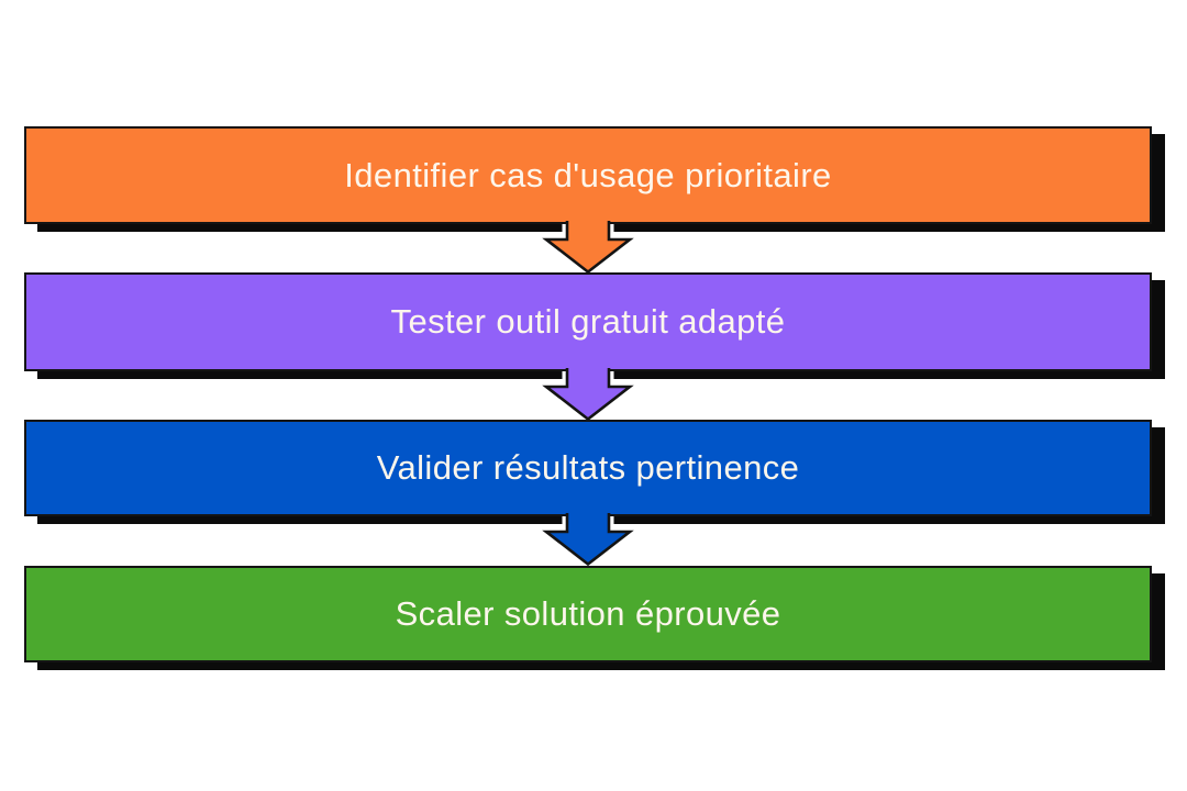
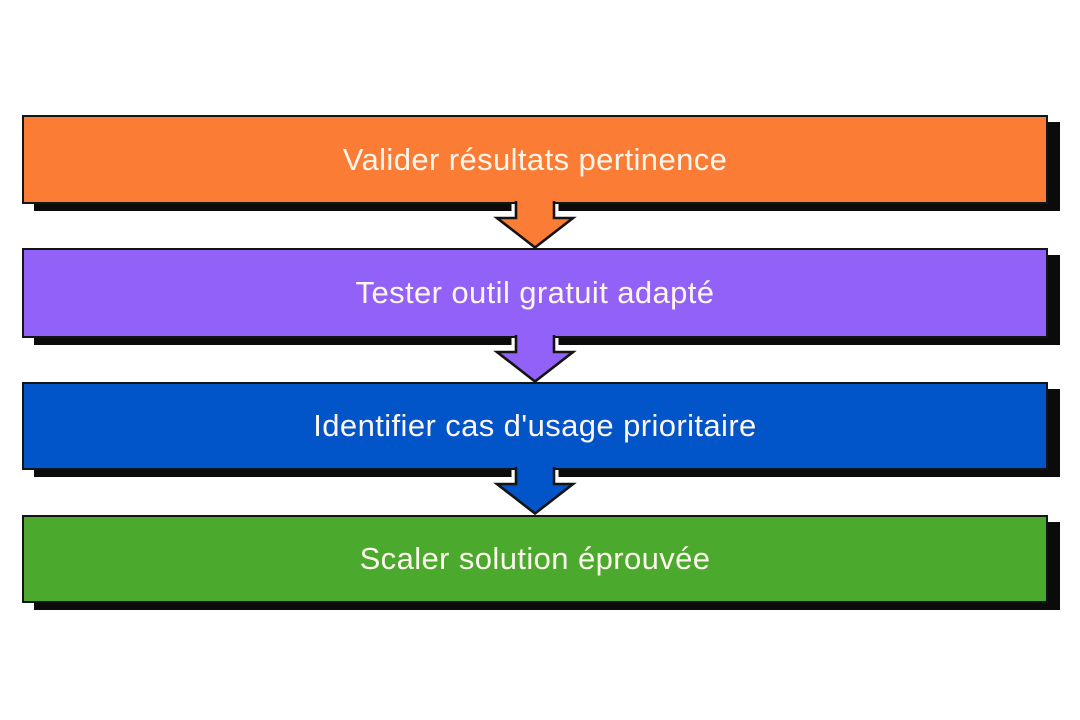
- Identifier cas d'usage prioritaire
+ Valider résultats pertinence
  Tester outil gratuit adapté
- Valider résultats pertinence
+ Identifier cas d'usage prioritaire
  Scaler solution éprouvée
